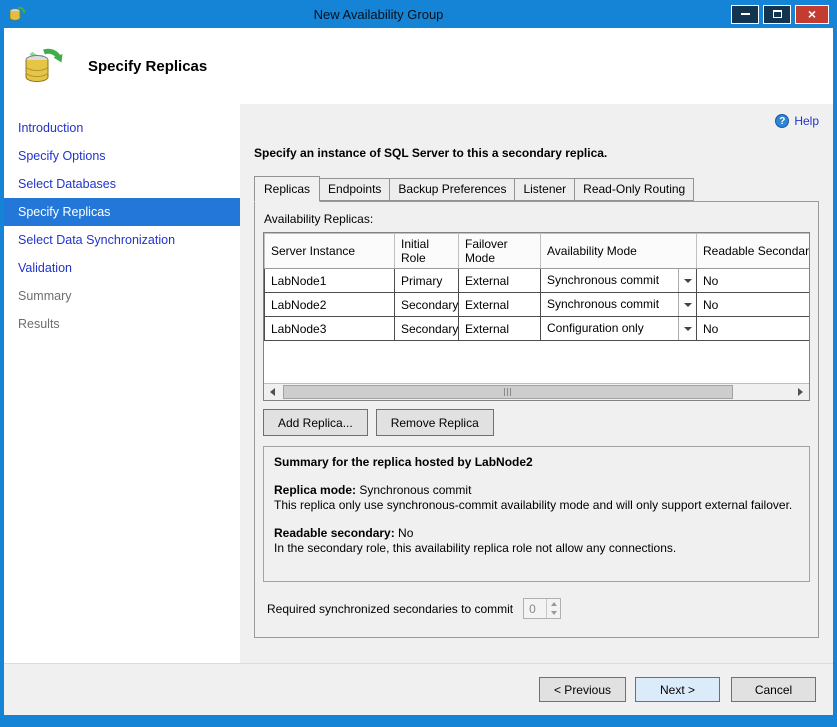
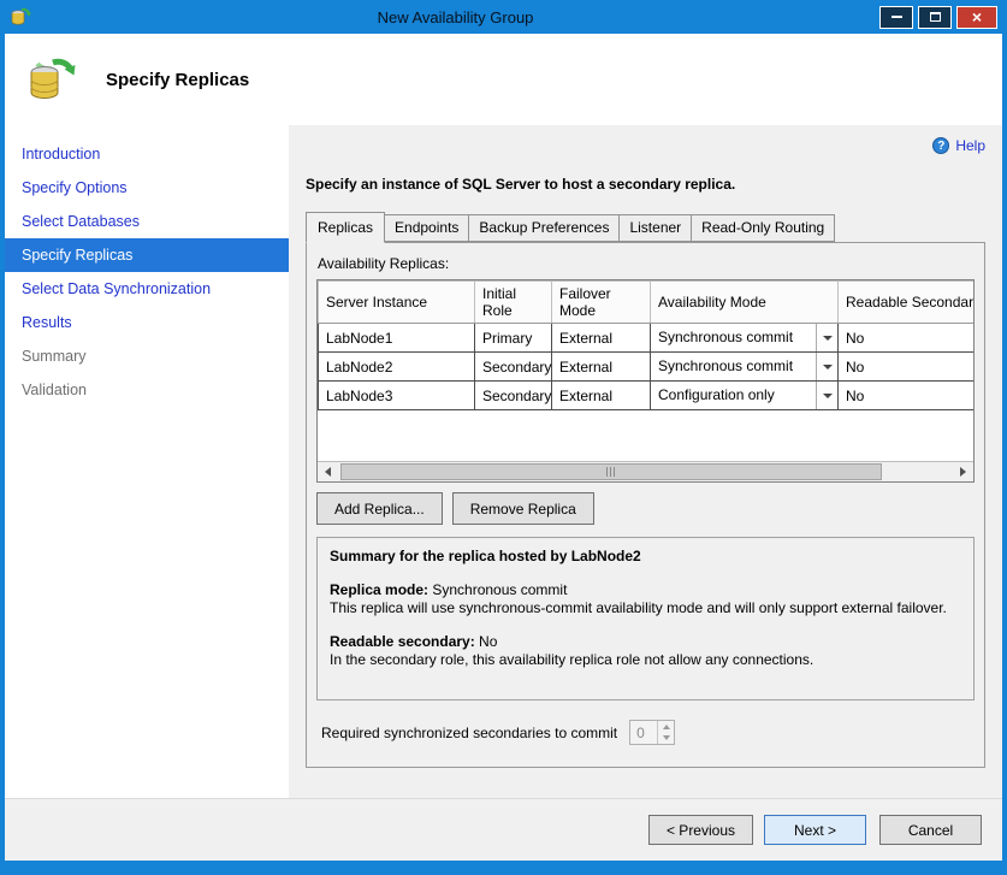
  New Availability Group
  ×
  Specify Replicas
  Introduction
  Specify Options
  Select Databases
  Specify Replicas
  Select Data Synchronization
- Validation
+ Results
  Summary
- Results
+ Validation
  ?
  Help
- Specify an instance of SQL Server to this a secondary replica.
+ Specify an instance of SQL Server to host a secondary replica.
  Replicas
  Endpoints
  Backup Preferences
  Listener
  Read-Only Routing
  Availability Replicas:
  Server Instance	Initial Role	Failover Mode	Availability Mode	Readable Secondar
  LabNode1	Primary	External	Synchronous commit	No
  LabNode2	Secondary	External	Synchronous commit	No
  LabNode3	Secondary	External	Configuration only	No
  Add Replica...
  Remove Replica
  Summary for the replica hosted by LabNode2
  Replica mode: Synchronous commit
- This replica only use synchronous-commit availability mode and will only support external failover.
+ This replica will use synchronous-commit availability mode and will only support external failover.
  Readable secondary: No
  In the secondary role, this availability replica role not allow any connections.
  Required synchronized secondaries to commit
  0
  < Previous
  Next >
  Cancel
